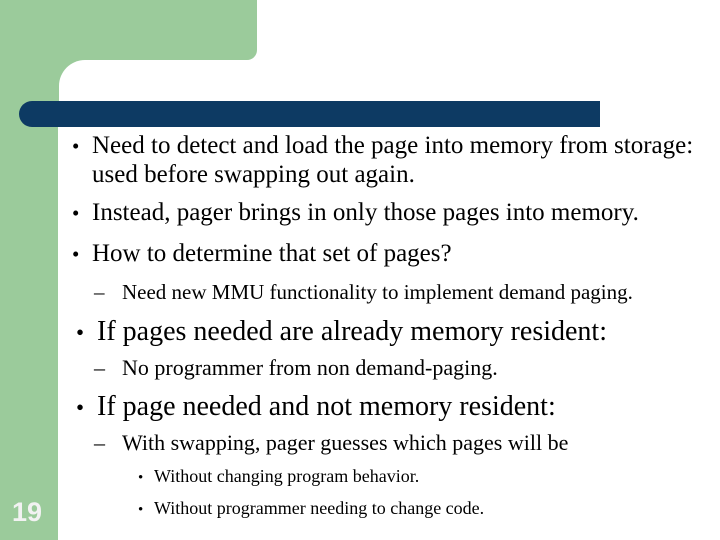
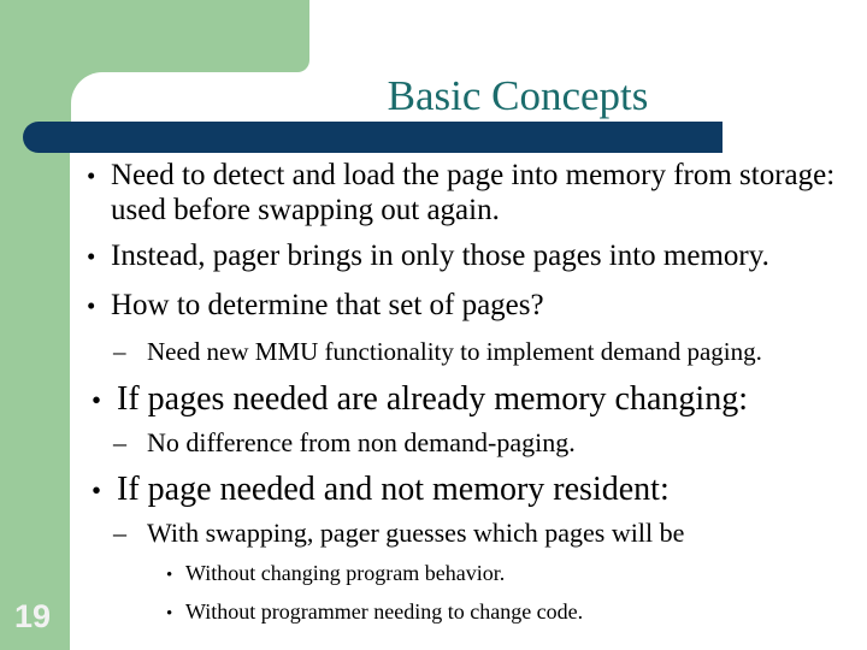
+ Basic Concepts
  • Need to detect and load the page into memory from storage:
  used before swapping out again.
  • Instead, pager brings in only those pages into memory.
  • How to determine that set of pages?
  – Need new MMU functionality to implement demand paging.
- • If pages needed are already memory resident:
+ • If pages needed are already memory changing:
- – No programmer from non demand-paging.
+ – No difference from non demand-paging.
  • If page needed and not memory resident:
  – With swapping, pager guesses which pages will be
  • Without changing program behavior.
  • Without programmer needing to change code.
  19
